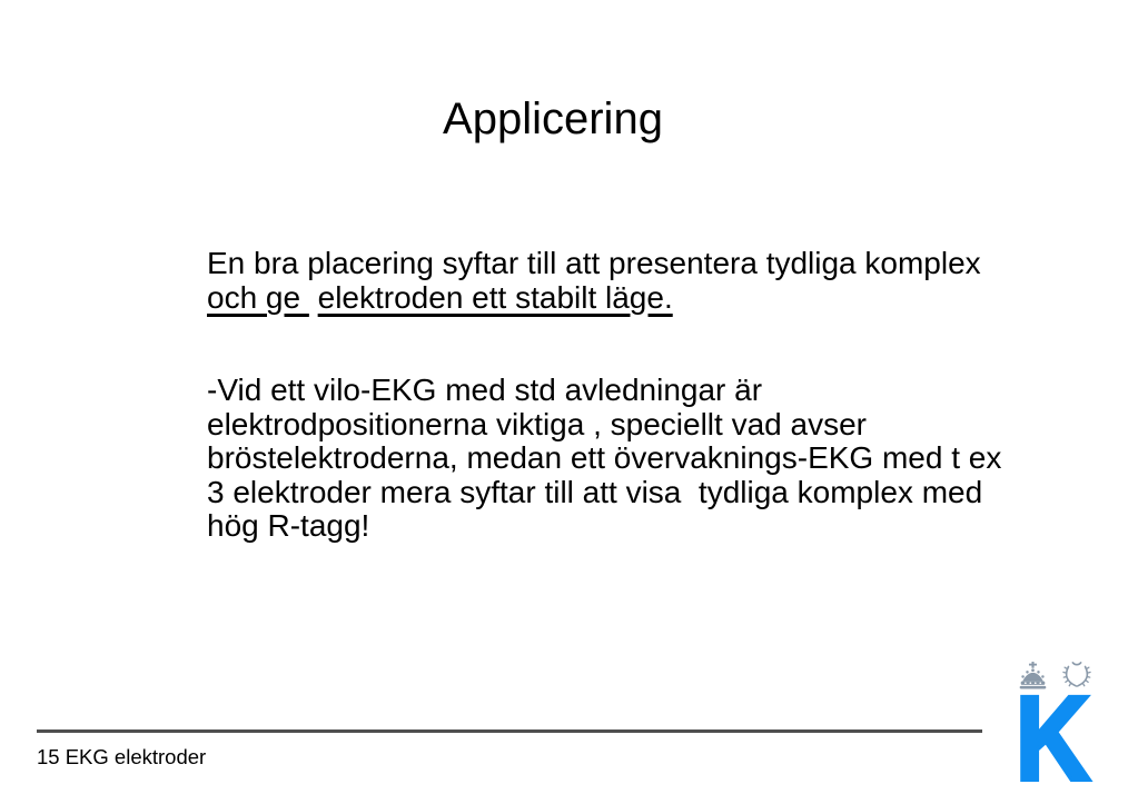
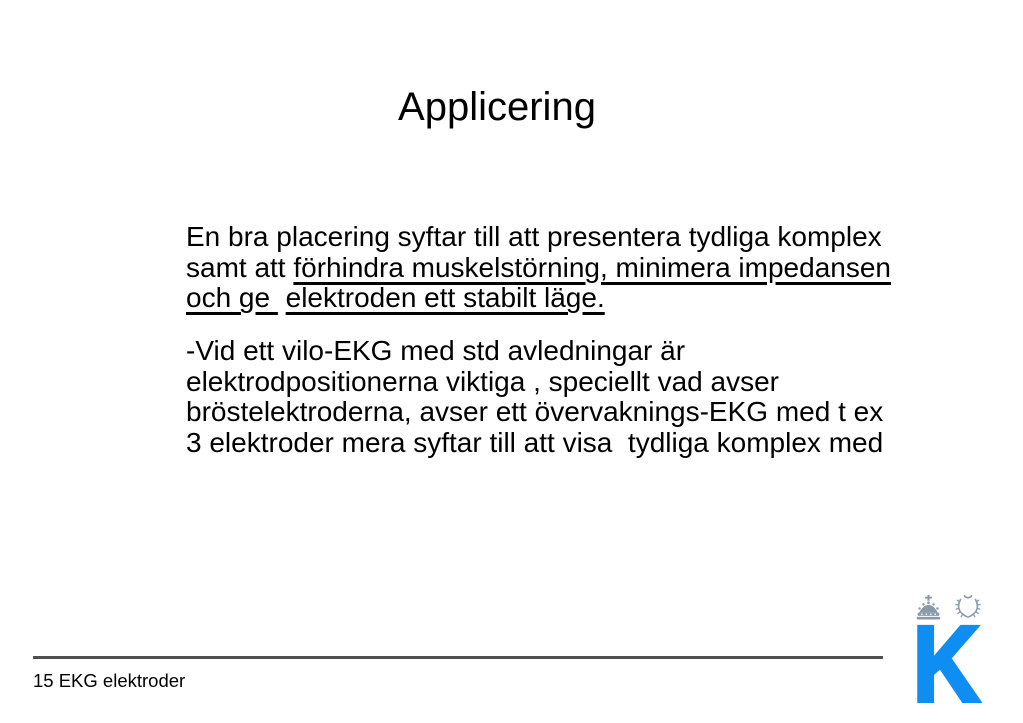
  Applicering
  En bra placering syftar till att presentera tydliga komplex
+ samt att förhindra muskelstörning, minimera impedansen
  och ge elektroden ett stabilt läge.
  -Vid ett vilo-EKG med std avledningar är
  elektrodpositionerna viktiga , speciellt vad avser
- bröstelektroderna, medan ett övervaknings-EKG med t ex
+ bröstelektroderna, avser ett övervaknings-EKG med t ex
  3 elektroder mera syftar till att visa tydliga komplex med
- hög R-tagg!
  15 EKG elektroder
  K
